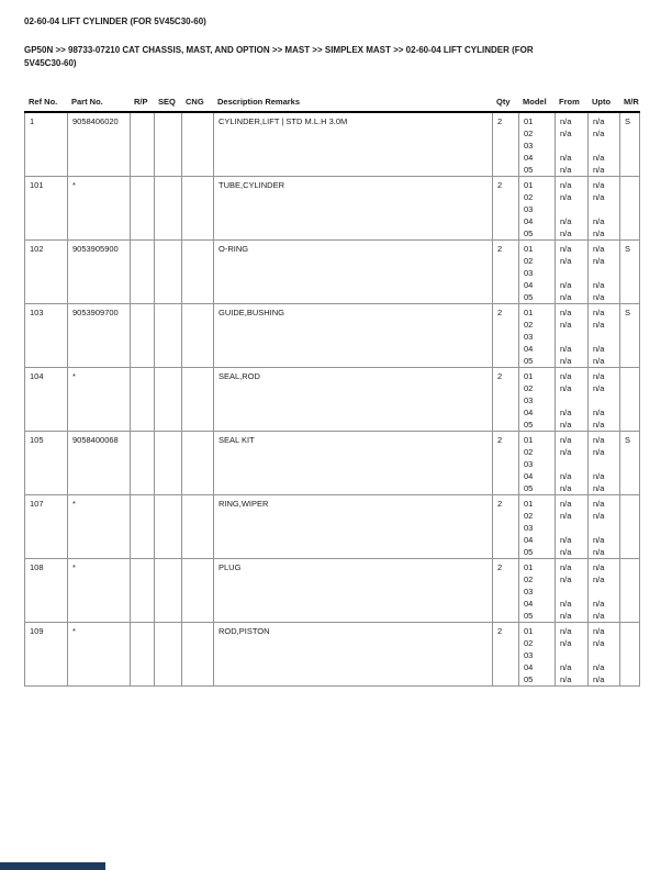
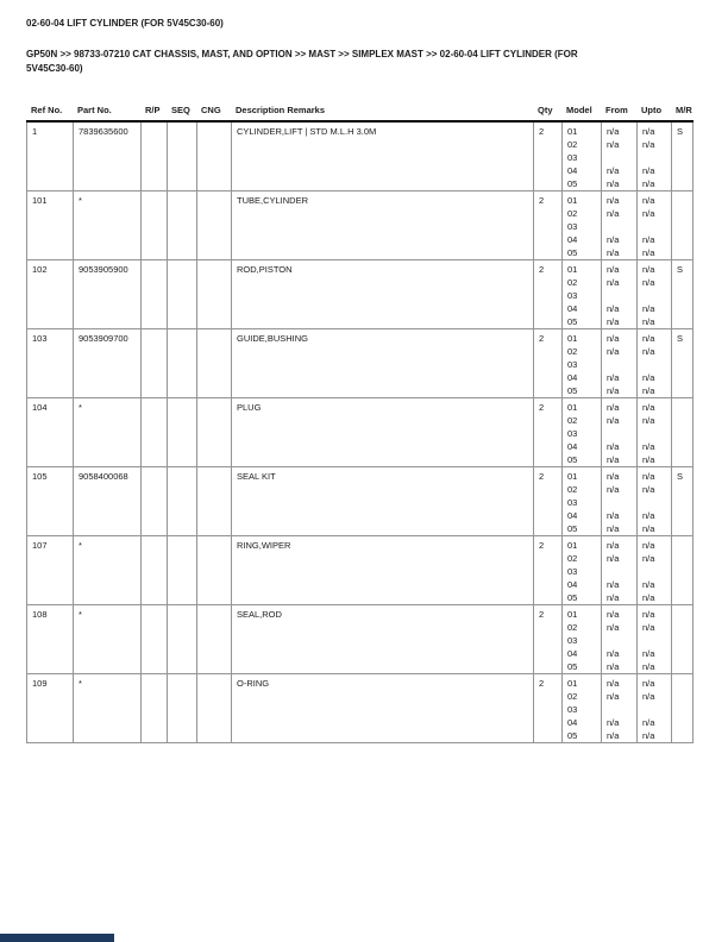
  02-60-04 LIFT CYLINDER (FOR 5V45C30-60)
  GP50N >> 98733-07210 CAT CHASSIS, MAST, AND OPTION >> MAST >> SIMPLEX MAST >> 02-60-04 LIFT CYLINDER (FOR
  5V45C30-60)
  Ref No.
  Part No.
  R/P
  SEQ
  CNG
  Description Remarks
  Qty
  Model
  From
  Upto
  M/R
- 1	9058406020				CYLINDER,LIFT | STD M.L.H 3.0M	2	0102030405	n/an/an/an/a	n/an/an/an/a	S
+ 1	7839635600				CYLINDER,LIFT | STD M.L.H 3.0M	2	0102030405	n/an/an/an/a	n/an/an/an/a	S
  101	*				TUBE,CYLINDER	2	0102030405	n/an/an/an/a	n/an/an/an/a
- 102	9053905900				O-RING	2	0102030405	n/an/an/an/a	n/an/an/an/a	S
+ 102	9053905900				ROD,PISTON	2	0102030405	n/an/an/an/a	n/an/an/an/a	S
  103	9053909700				GUIDE,BUSHING	2	0102030405	n/an/an/an/a	n/an/an/an/a	S
- 104	*				SEAL,ROD	2	0102030405	n/an/an/an/a	n/an/an/an/a
+ 104	*				PLUG	2	0102030405	n/an/an/an/a	n/an/an/an/a
  105	9058400068				SEAL KIT	2	0102030405	n/an/an/an/a	n/an/an/an/a	S
  107	*				RING,WIPER	2	0102030405	n/an/an/an/a	n/an/an/an/a
- 108	*				PLUG	2	0102030405	n/an/an/an/a	n/an/an/an/a
+ 108	*				SEAL,ROD	2	0102030405	n/an/an/an/a	n/an/an/an/a
- 109	*				ROD,PISTON	2	0102030405	n/an/an/an/a	n/an/an/an/a
+ 109	*				O-RING	2	0102030405	n/an/an/an/a	n/an/an/an/a
